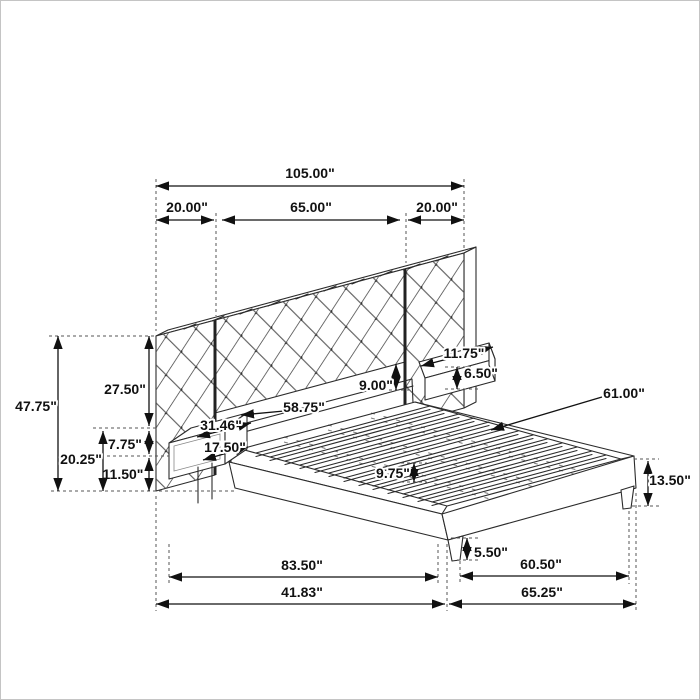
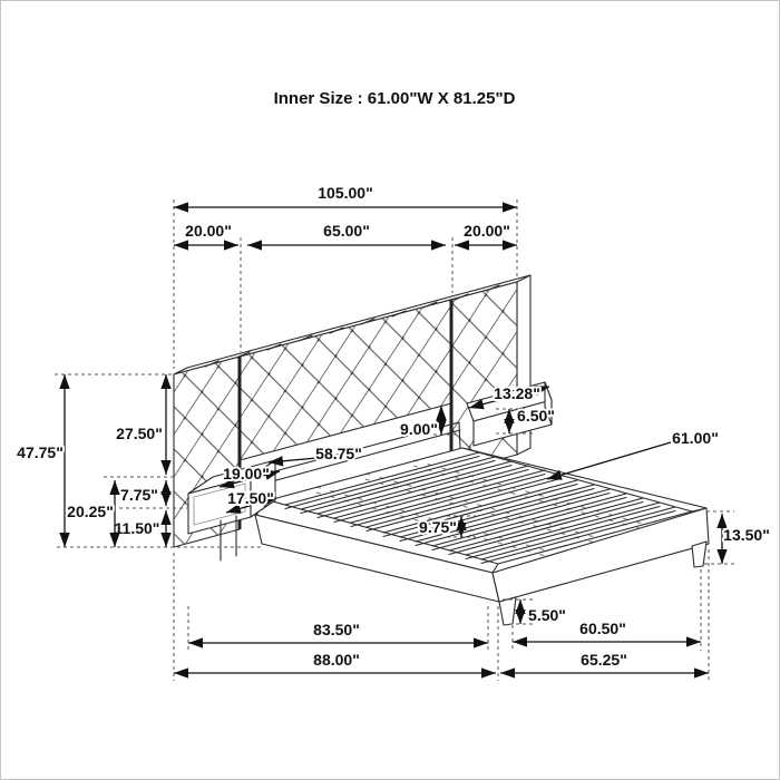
+ Inner Size : 61.00"W X 81.25"D
  105.00"
  20.00"
  65.00"
  20.00"
  47.75"
  27.50"
  7.75"
  11.50"
  20.25"
  58.75"
  61.00"
- 31.46"
+ 19.00"
  17.50"
- 11.75"
+ 13.28"
  6.50"
  9.00"
  9.75"
  13.50"
  5.50"
  83.50"
  60.50"
- 41.83"
+ 88.00"
  65.25"
